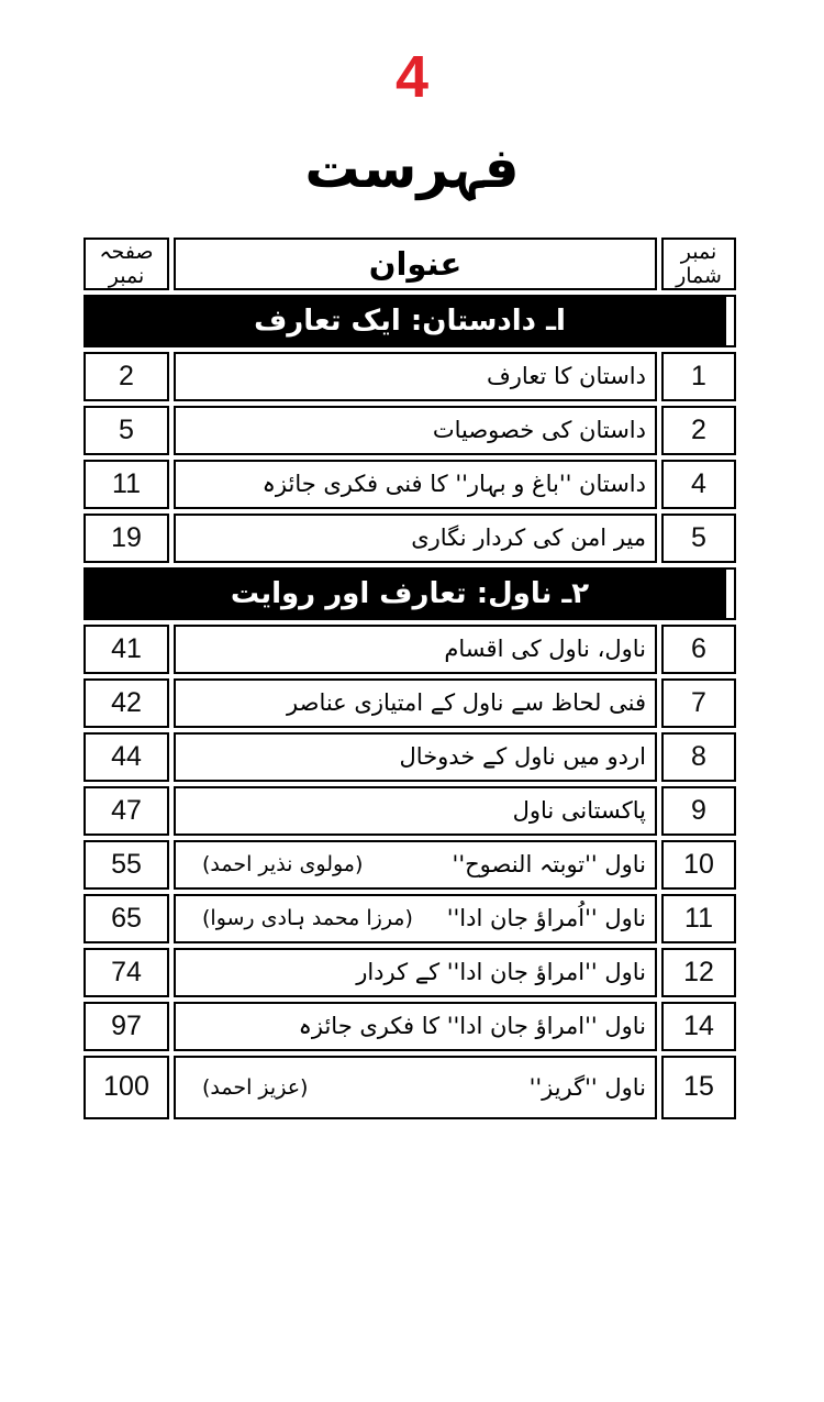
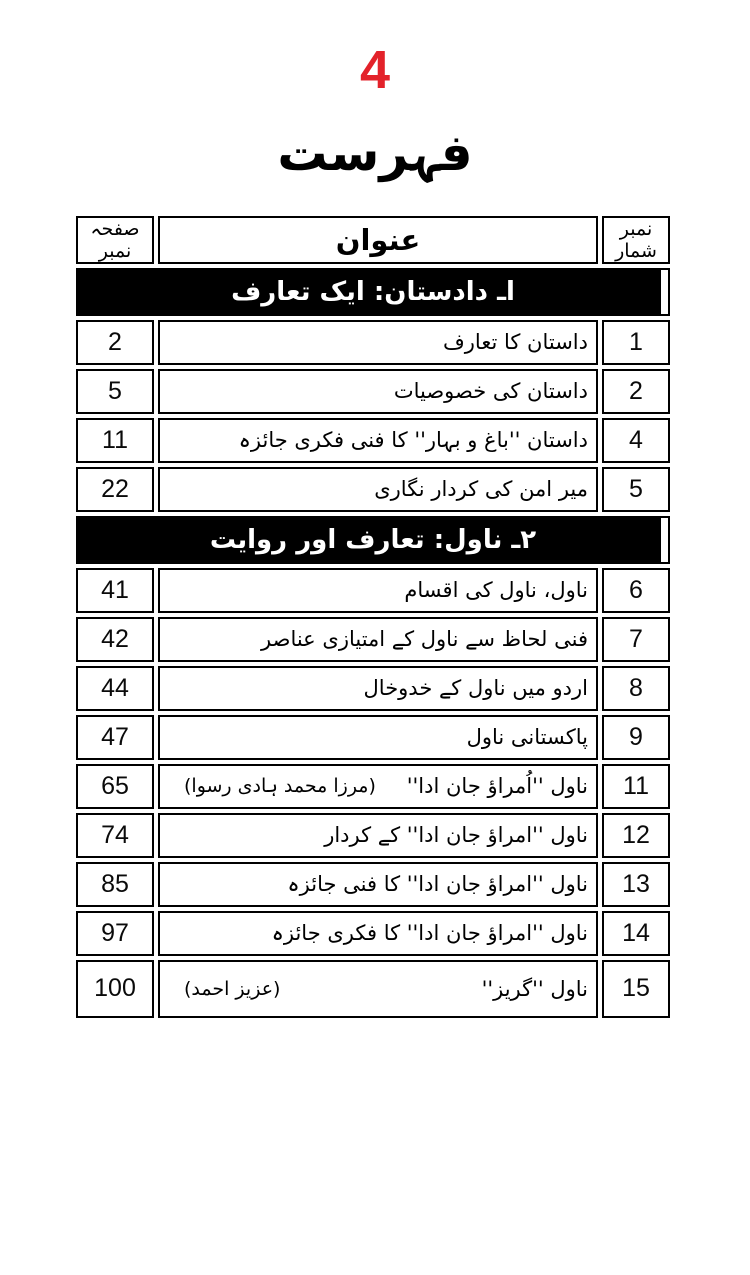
  4
  فہرست
  صفحہ نمبر	عنوان	نمبر شمار
  اـ دادستان: ایک تعارف
  2	داستان کا تعارف	1
  5	داستان کی خصوصیات	2
  11	داستان ''باغ و بہار'' کا فنی فکری جائزہ	4
- 19	میر امن کی کردار نگاری	5
+ 22	میر امن کی کردار نگاری	5
  ۲ـ ناول: تعارف اور روایت
  41	ناول، ناول کی اقسام	6
  42	فنی لحاظ سے ناول کے امتیازی عناصر	7
  44	اردو میں ناول کے خدوخال	8
  47	پاکستانی ناول	9
- 55	ناول ''توبتہ النصوح''(مولوی نذیر احمد)	10
  65	ناول ''اُمراؤ جان ادا''(مرزا محمد ہادی رسوا)	11
  74	ناول ''امراؤ جان ادا'' کے کردار	12
+ 85	ناول ''امراؤ جان ادا'' کا فنی جائزہ	13
  97	ناول ''امراؤ جان ادا'' کا فکری جائزہ	14
  100	ناول ''گریز''(عزیز احمد)	15
